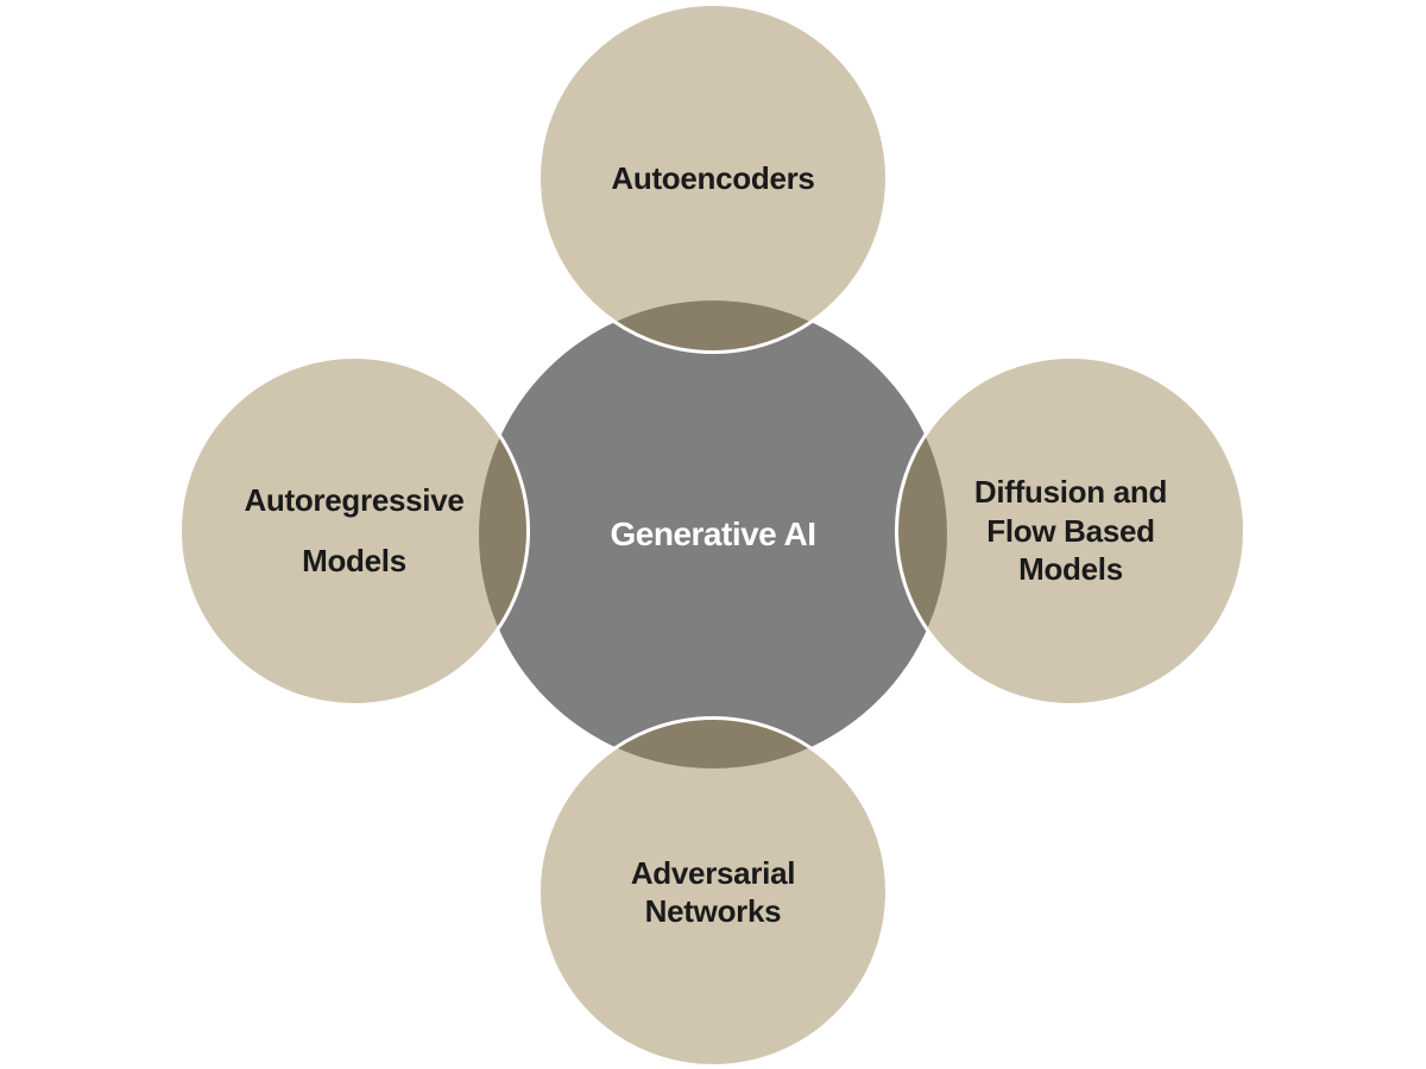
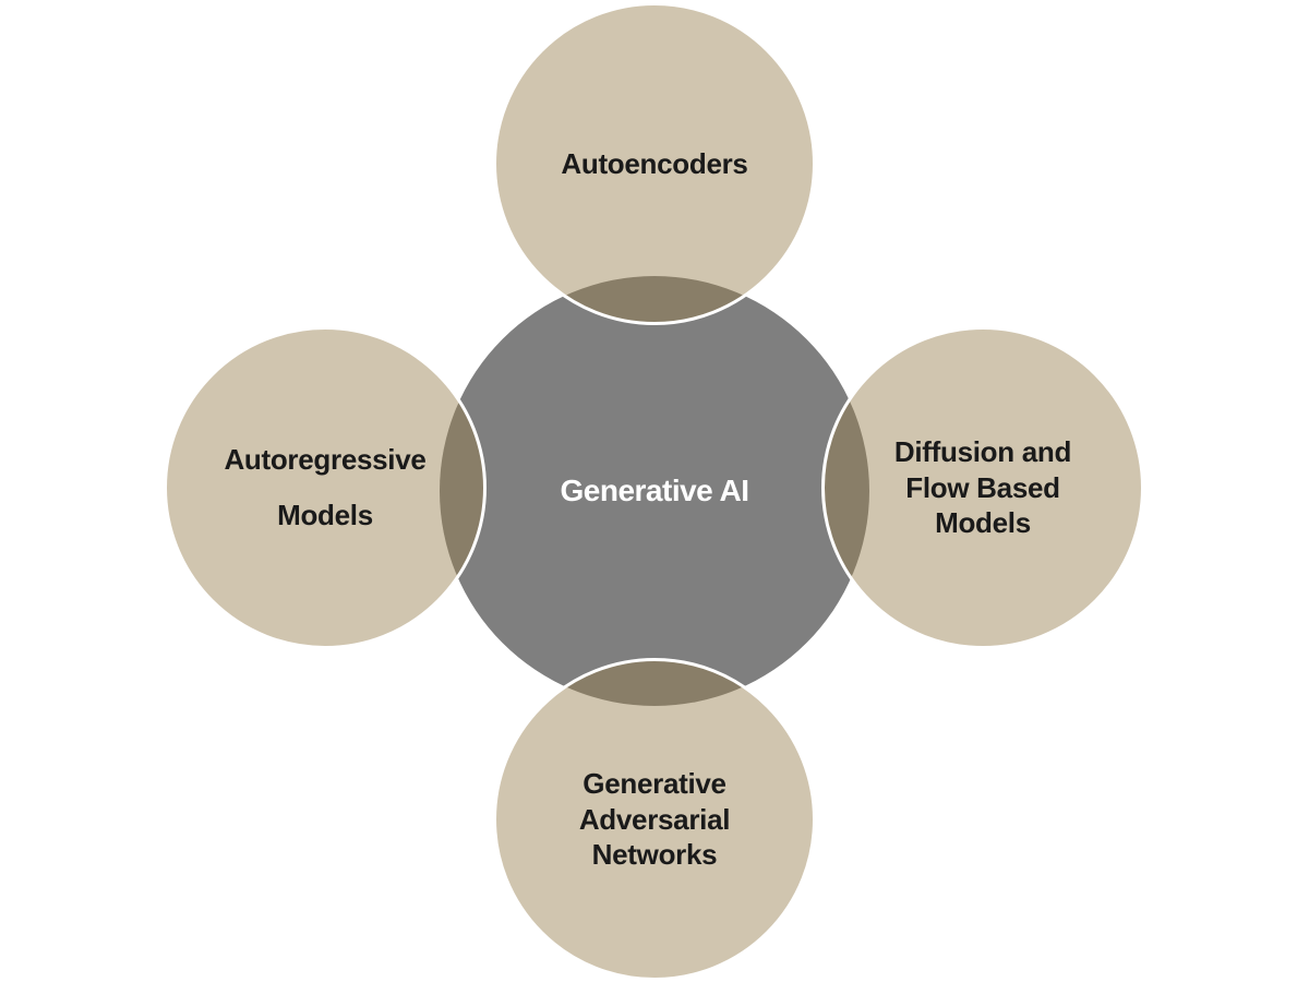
  Generative AI
  Autoencoders
  Autoregressive
  Models
  Diffusion and
  Flow Based
  Models
+ Generative
  Adversarial
  Networks
